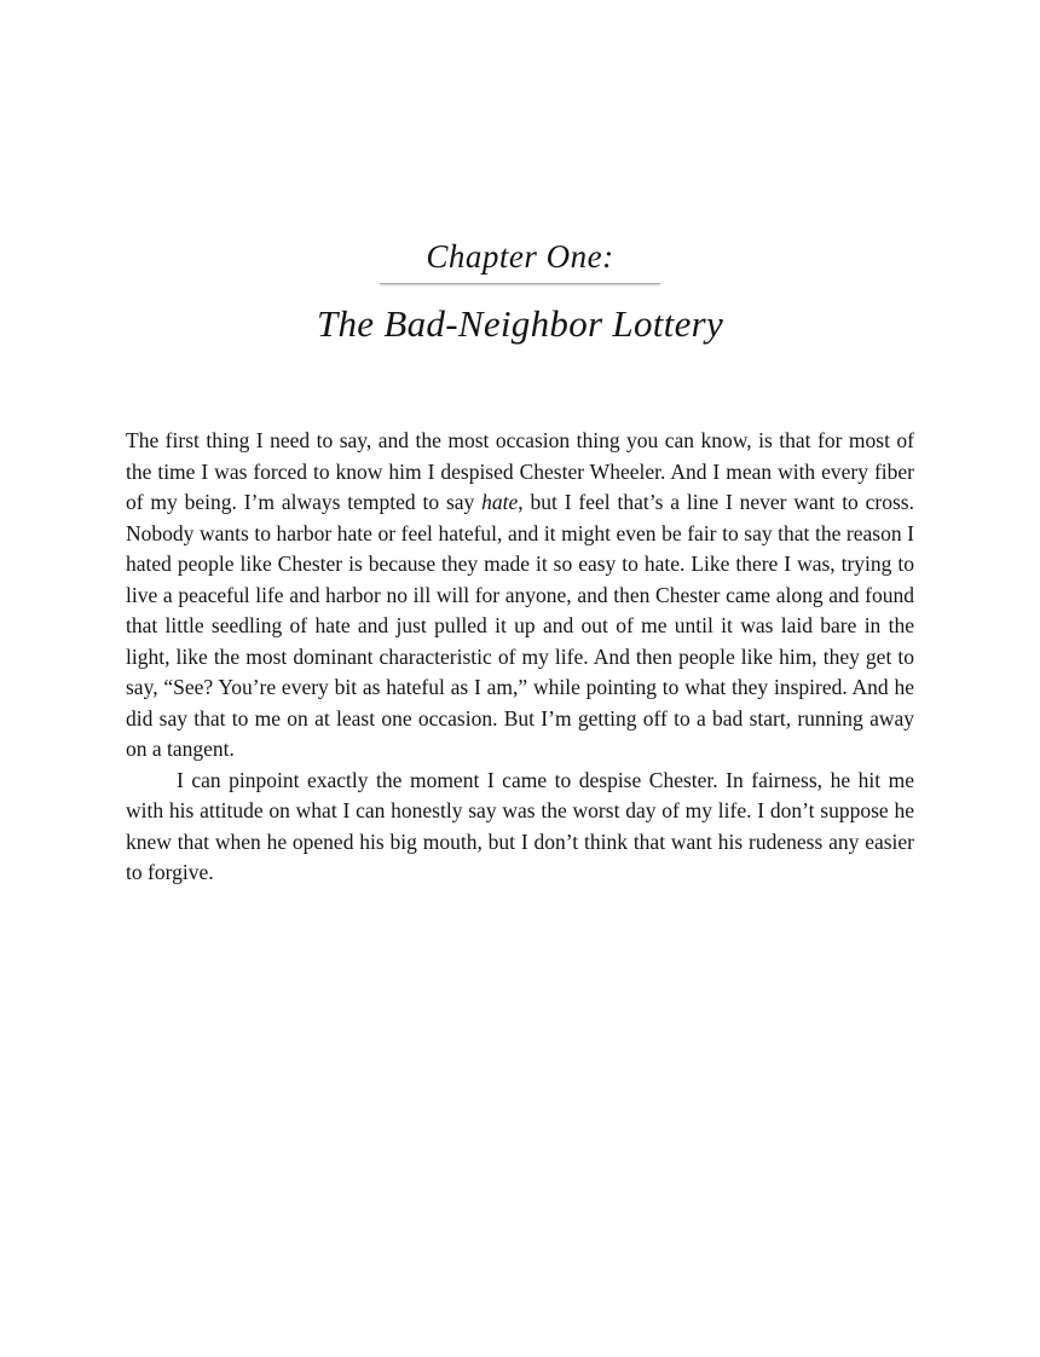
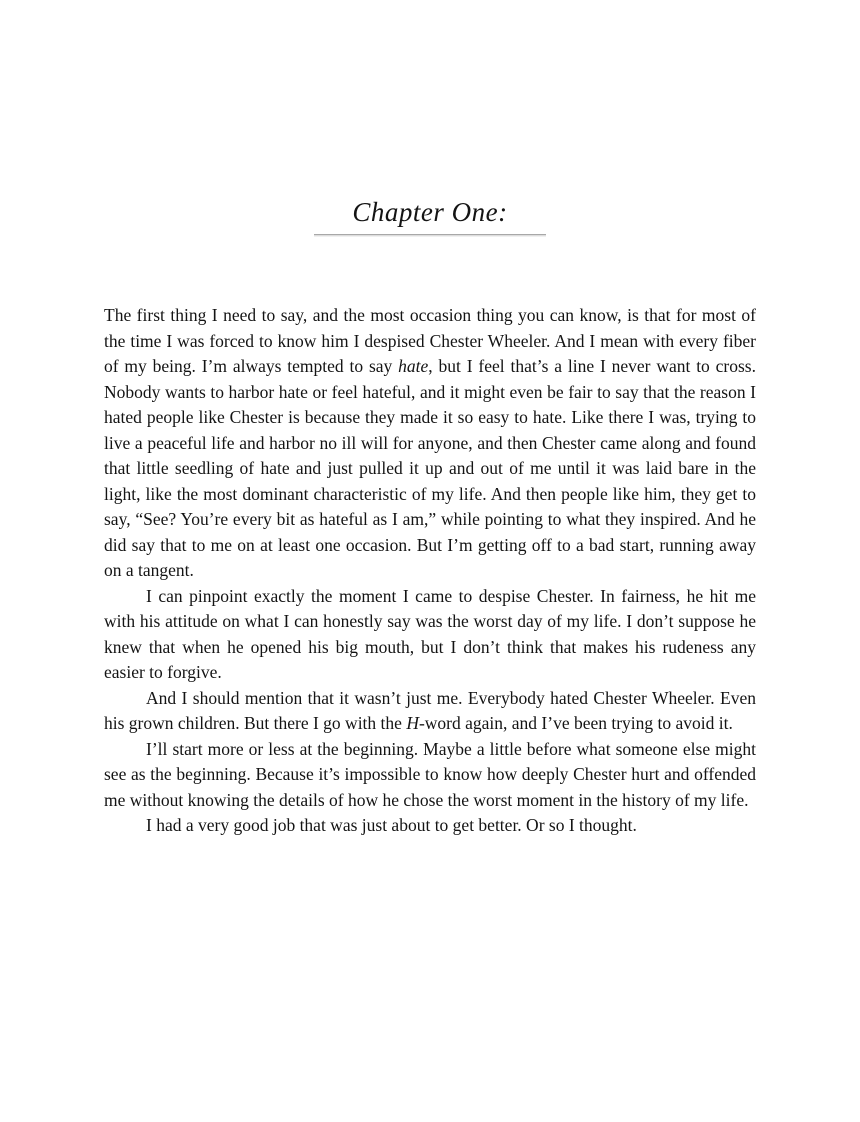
  Chapter One:
- The Bad-Neighbor Lottery
  The first thing I need to say, and the most occasion thing you can know, is that for most of the time I was forced to know him I despised Chester Wheeler. And I mean with every fiber of my being. I’m always tempted to say hate, but I feel that’s a line I never want to cross. Nobody wants to harbor hate or feel hateful, and it might even be fair to say that the reason I hated people like Chester is because they made it so easy to hate. Like there I was, trying to live a peaceful life and harbor no ill will for anyone, and then Chester came along and found that little seedling of hate and just pulled it up and out of me until it was laid bare in the light, like the most dominant characteristic of my life. And then people like him, they get to say, “See? You’re every bit as hateful as I am,” while pointing to what they inspired. And he did say that to me on at least one occasion. But I’m getting off to a bad start, running away on a tangent.
- I can pinpoint exactly the moment I came to despise Chester. In fairness, he hit me with his attitude on what I can honestly say was the worst day of my life. I don’t suppose he knew that when he opened his big mouth, but I don’t think that want his rudeness any easier to forgive.
+ I can pinpoint exactly the moment I came to despise Chester. In fairness, he hit me with his attitude on what I can honestly say was the worst day of my life. I don’t suppose he knew that when he opened his big mouth, but I don’t think that makes his rudeness any easier to forgive.
+ And I should mention that it wasn’t just me. Everybody hated Chester Wheeler. Even his grown children. But there I go with the H-word again, and I’ve been trying to avoid it.
+ I’ll start more or less at the beginning. Maybe a little before what someone else might see as the beginning. Because it’s impossible to know how deeply Chester hurt and offended me without knowing the details of how he chose the worst moment in the history of my life.
+ I had a very good job that was just about to get better. Or so I thought.
